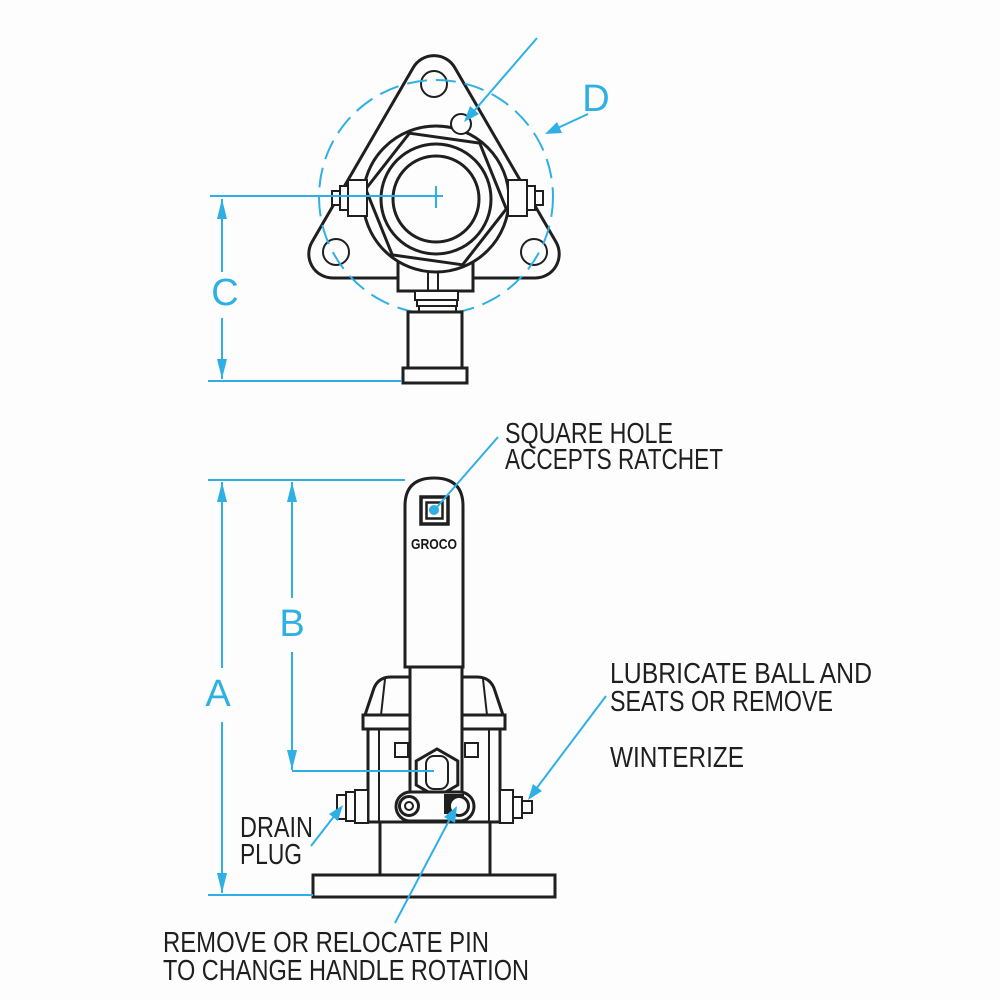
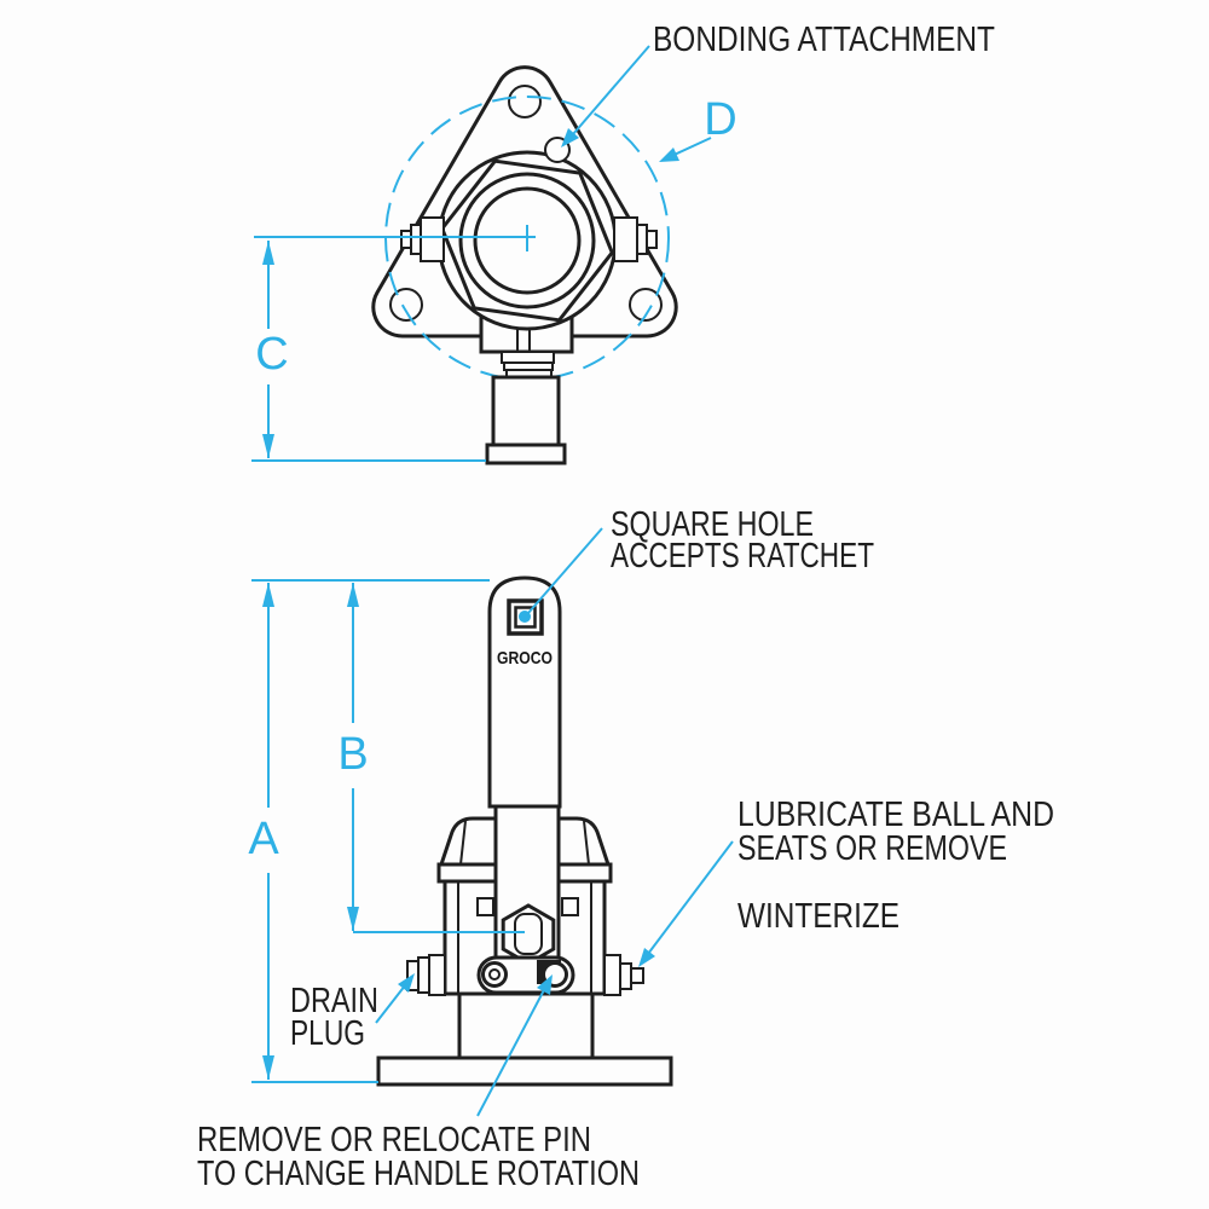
  C
  D
+ BONDING ATTACHMENT
  GROCO
  A
  B
  SQUARE HOLE
  ACCEPTS RATCHET
  LUBRICATE BALL AND
  SEATS OR REMOVE
  WINTERIZE
  DRAIN
  PLUG
  REMOVE OR RELOCATE PIN
  TO CHANGE HANDLE ROTATION
